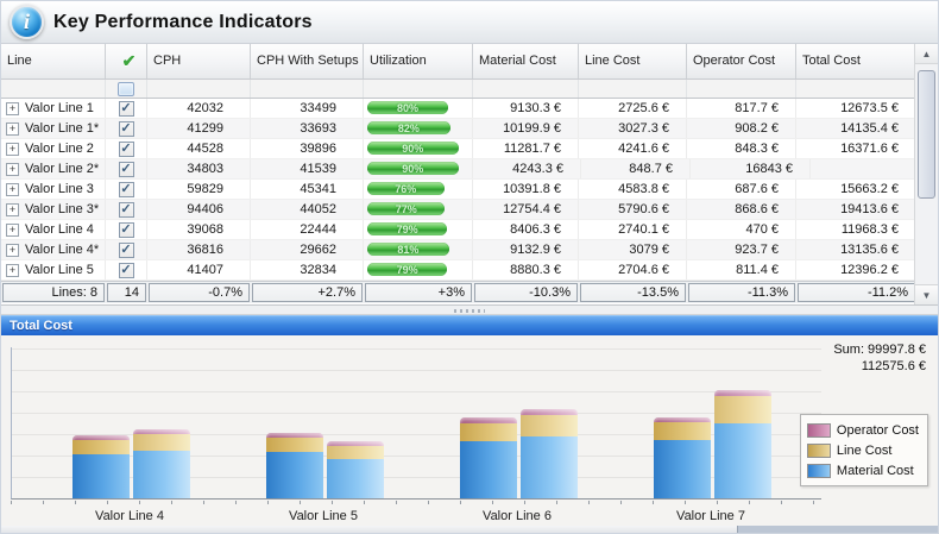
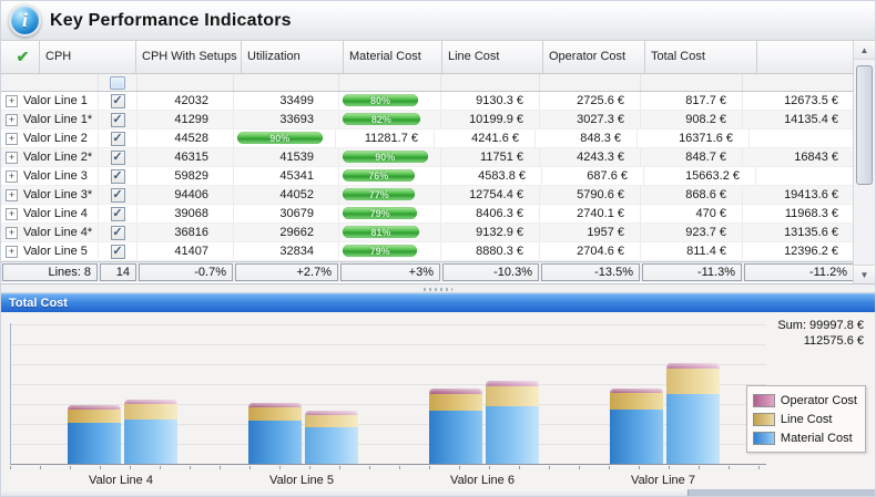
  i
  Key Performance Indicators
- Line
  ✔
  CPH
  CPH With Setups
  Utilization
  Material Cost
  Line Cost
  Operator Cost
  Total Cost
  +
  Valor Line 1
  ✓
  42032
  33499
  80%
  9130.3 €
  2725.6 €
  817.7 €
  12673.5 €
  +
  Valor Line 1*
  ✓
  41299
  33693
  82%
  10199.9 €
  3027.3 €
  908.2 €
  14135.4 €
  +
  Valor Line 2
  ✓
  44528
- 39896
  90%
  11281.7 €
  4241.6 €
  848.3 €
  16371.6 €
  +
  Valor Line 2*
  ✓
- 34803
+ 46315
  41539
  90%
+ 11751 €
  4243.3 €
  848.7 €
  16843 €
  +
  Valor Line 3
  ✓
  59829
  45341
  76%
- 10391.8 €
  4583.8 €
  687.6 €
  15663.2 €
  +
  Valor Line 3*
  ✓
  94406
  44052
  77%
  12754.4 €
  5790.6 €
  868.6 €
  19413.6 €
  +
  Valor Line 4
  ✓
  39068
- 22444
+ 30679
  79%
  8406.3 €
  2740.1 €
  470 €
  11968.3 €
  +
  Valor Line 4*
  ✓
  36816
  29662
  81%
  9132.9 €
- 3079 €
+ 1957 €
  923.7 €
  13135.6 €
  +
  Valor Line 5
  ✓
  41407
  32834
  79%
  8880.3 €
  2704.6 €
  811.4 €
  12396.2 €
  Lines: 8
  14
  -0.7%
  +2.7%
  +3%
  -10.3%
  -13.5%
  -11.3%
  -11.2%
  ▲
  ▼
  Total Cost
  Sum: 99997.8 €
  112575.6 €
  Operator Cost
  Line Cost
  Material Cost
  Valor Line 4
  Valor Line 5
  Valor Line 6
  Valor Line 7
